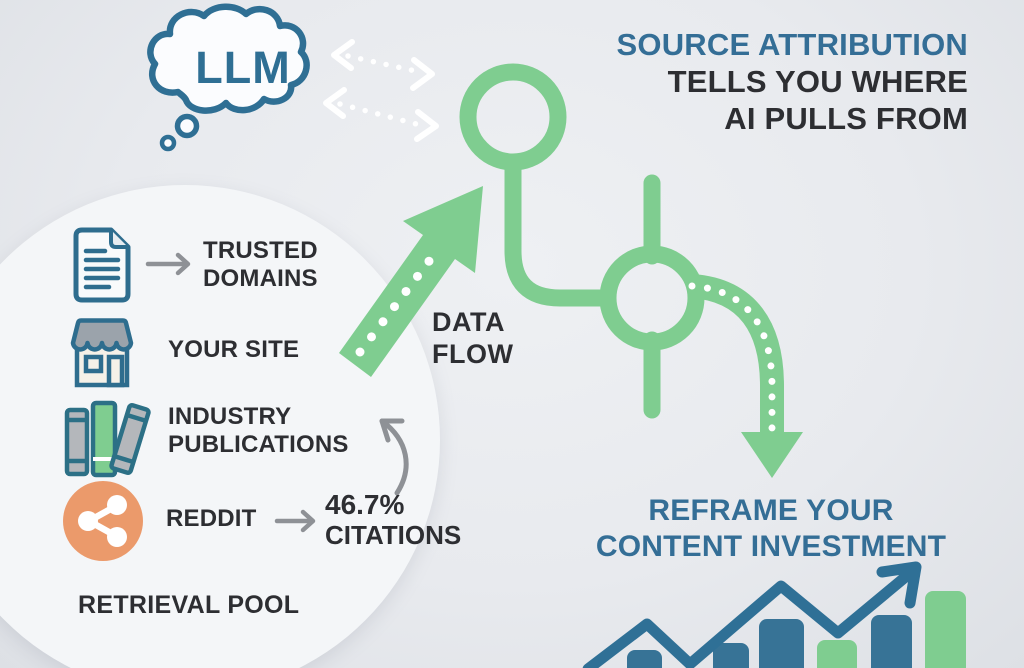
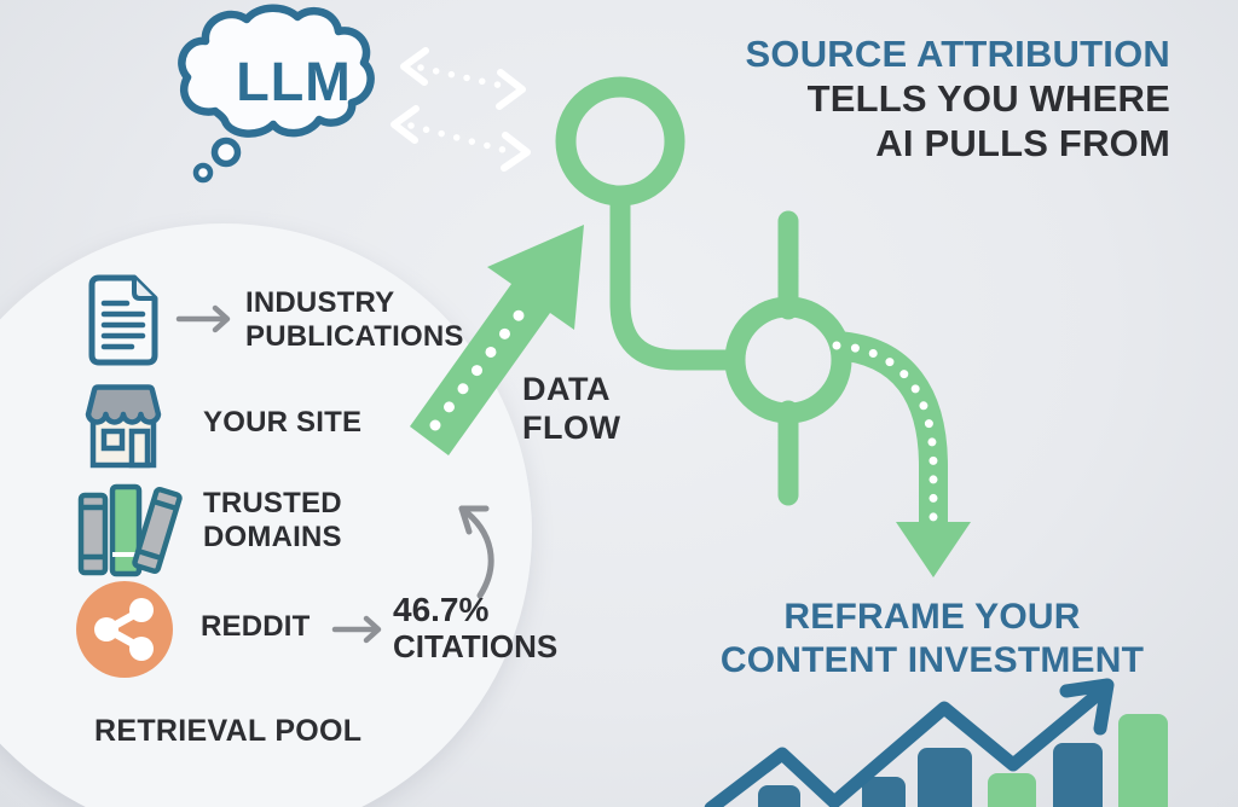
  LLM
  SOURCE ATTRIBUTION
  TELLS YOU WHERE
  AI PULLS FROM
- TRUSTED DOMAINS
+ INDUSTRY PUBLICATIONS
  YOUR SITE
- INDUSTRY PUBLICATIONS
+ TRUSTED DOMAINS
  REDDIT
  46.7%
  CITATIONS
  RETRIEVAL POOL
  DATA
  FLOW
  REFRAME YOUR
  CONTENT INVESTMENT
